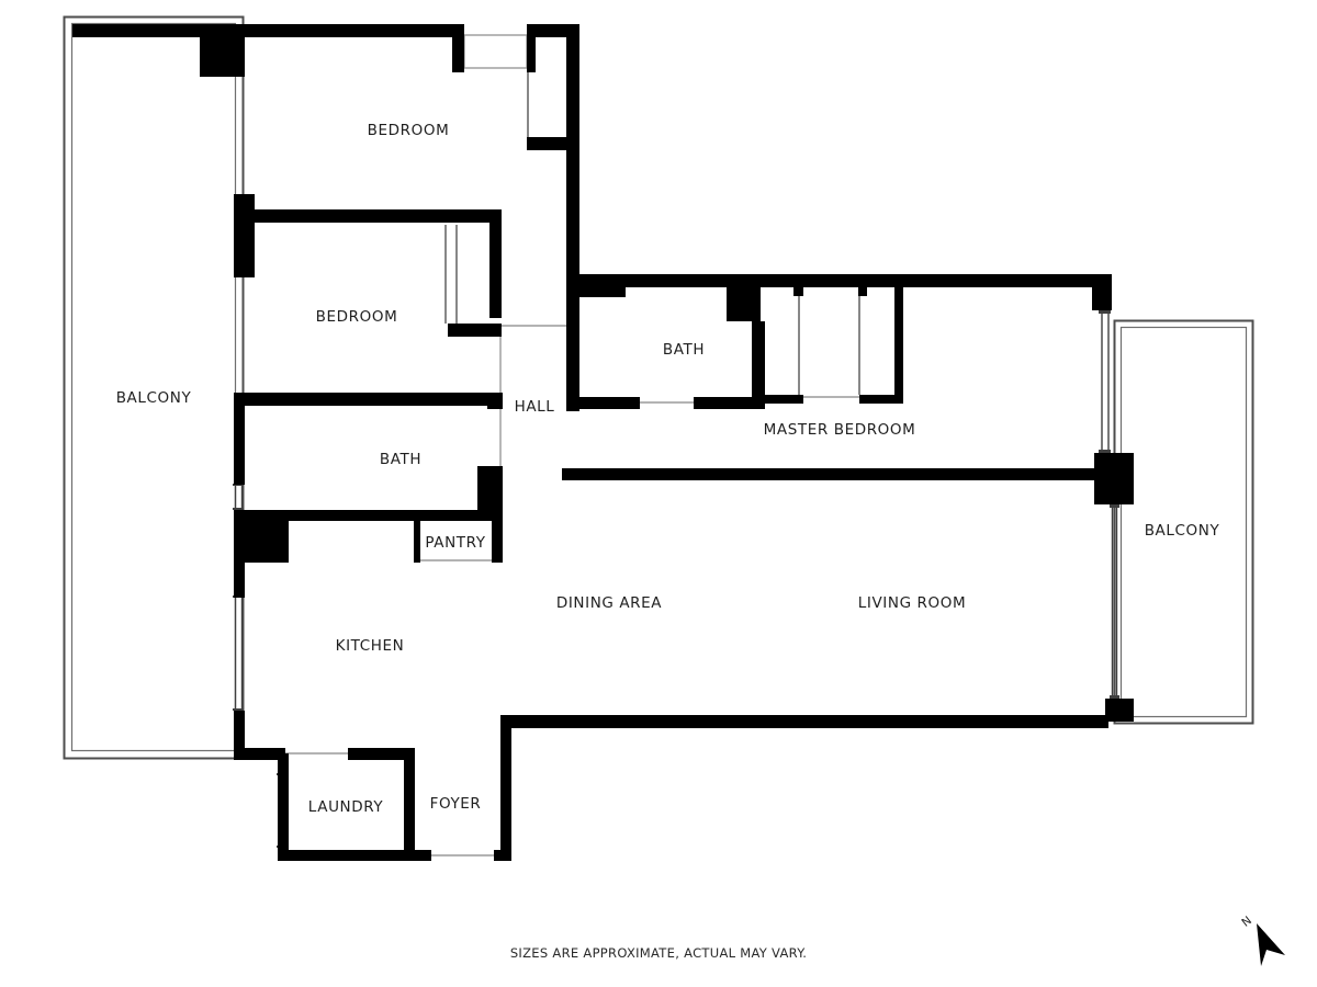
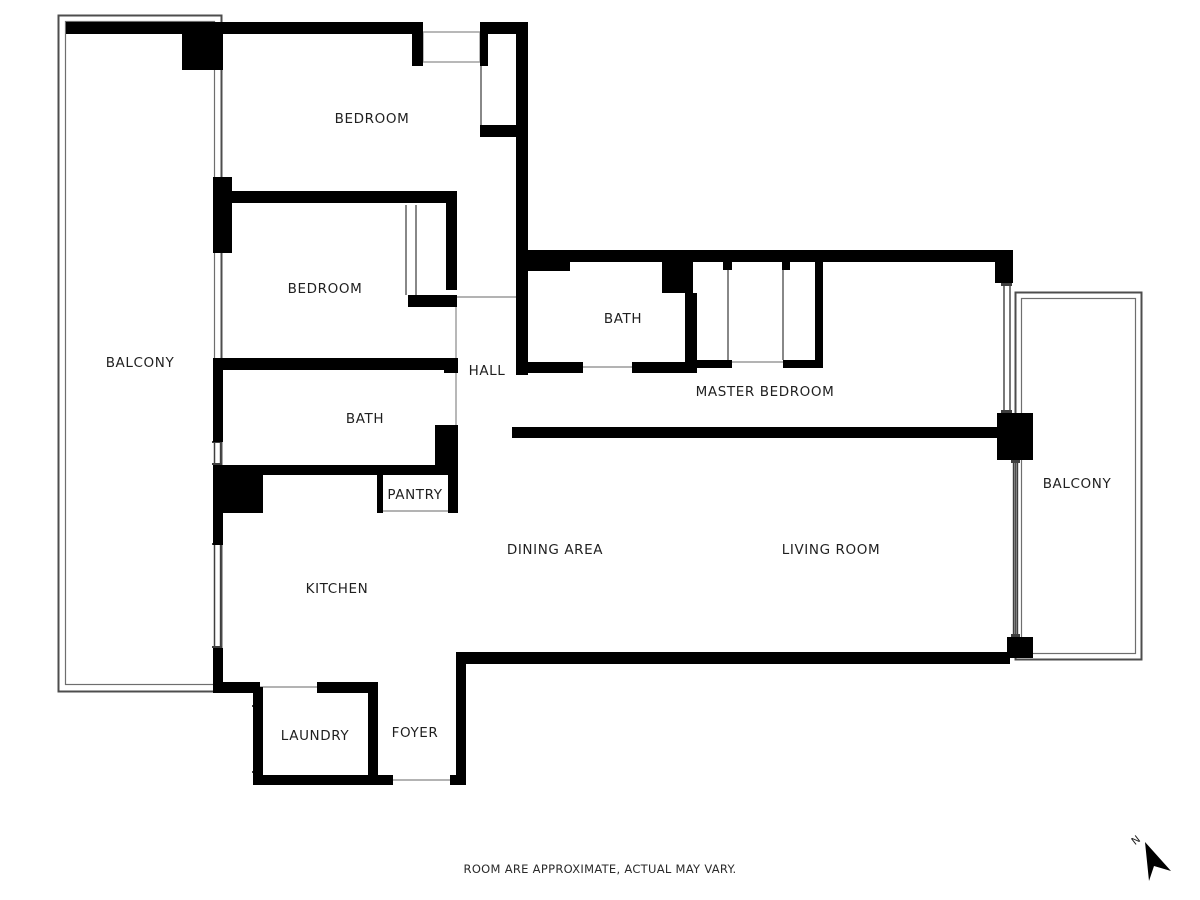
  BEDROOM
  BEDROOM
  BALCONY
  BATH
  HALL
  MASTER BEDROOM
  BATH
  PANTRY
  BALCONY
  DINING AREA
  LIVING ROOM
  KITCHEN
  LAUNDRY
  FOYER
- SIZES ARE APPROXIMATE, ACTUAL MAY VARY.
+ ROOM ARE APPROXIMATE, ACTUAL MAY VARY.
